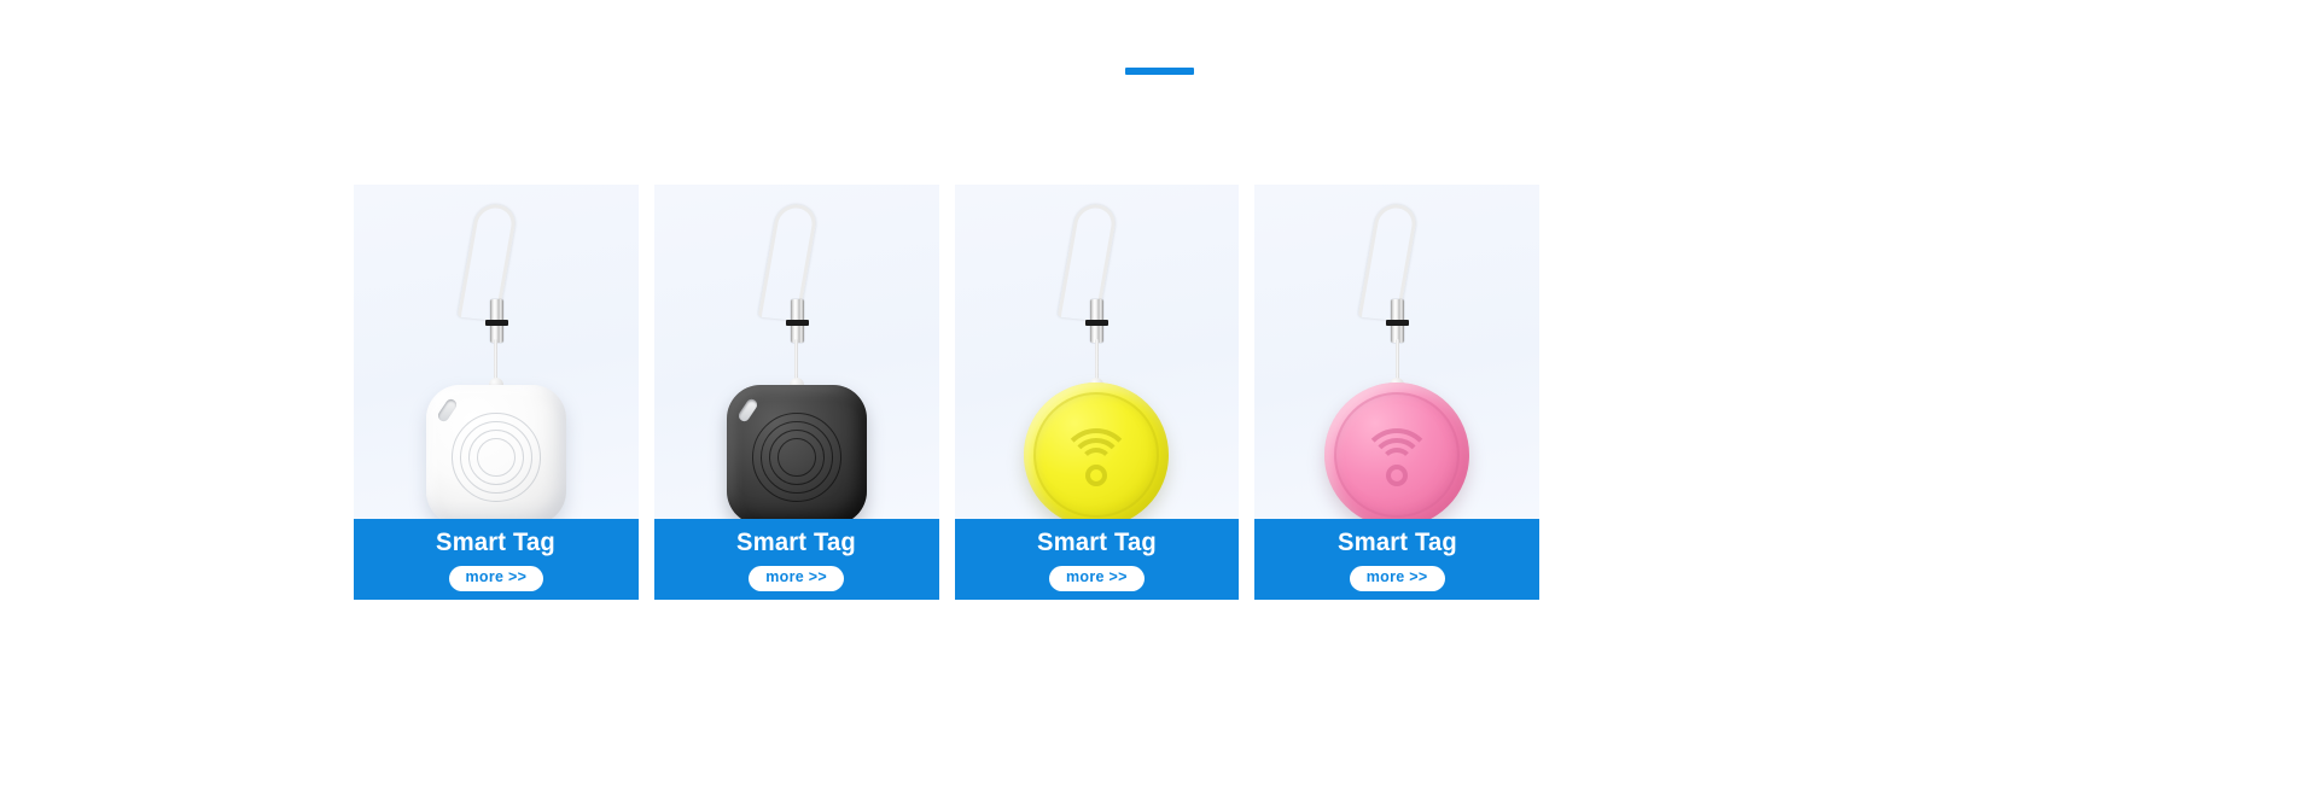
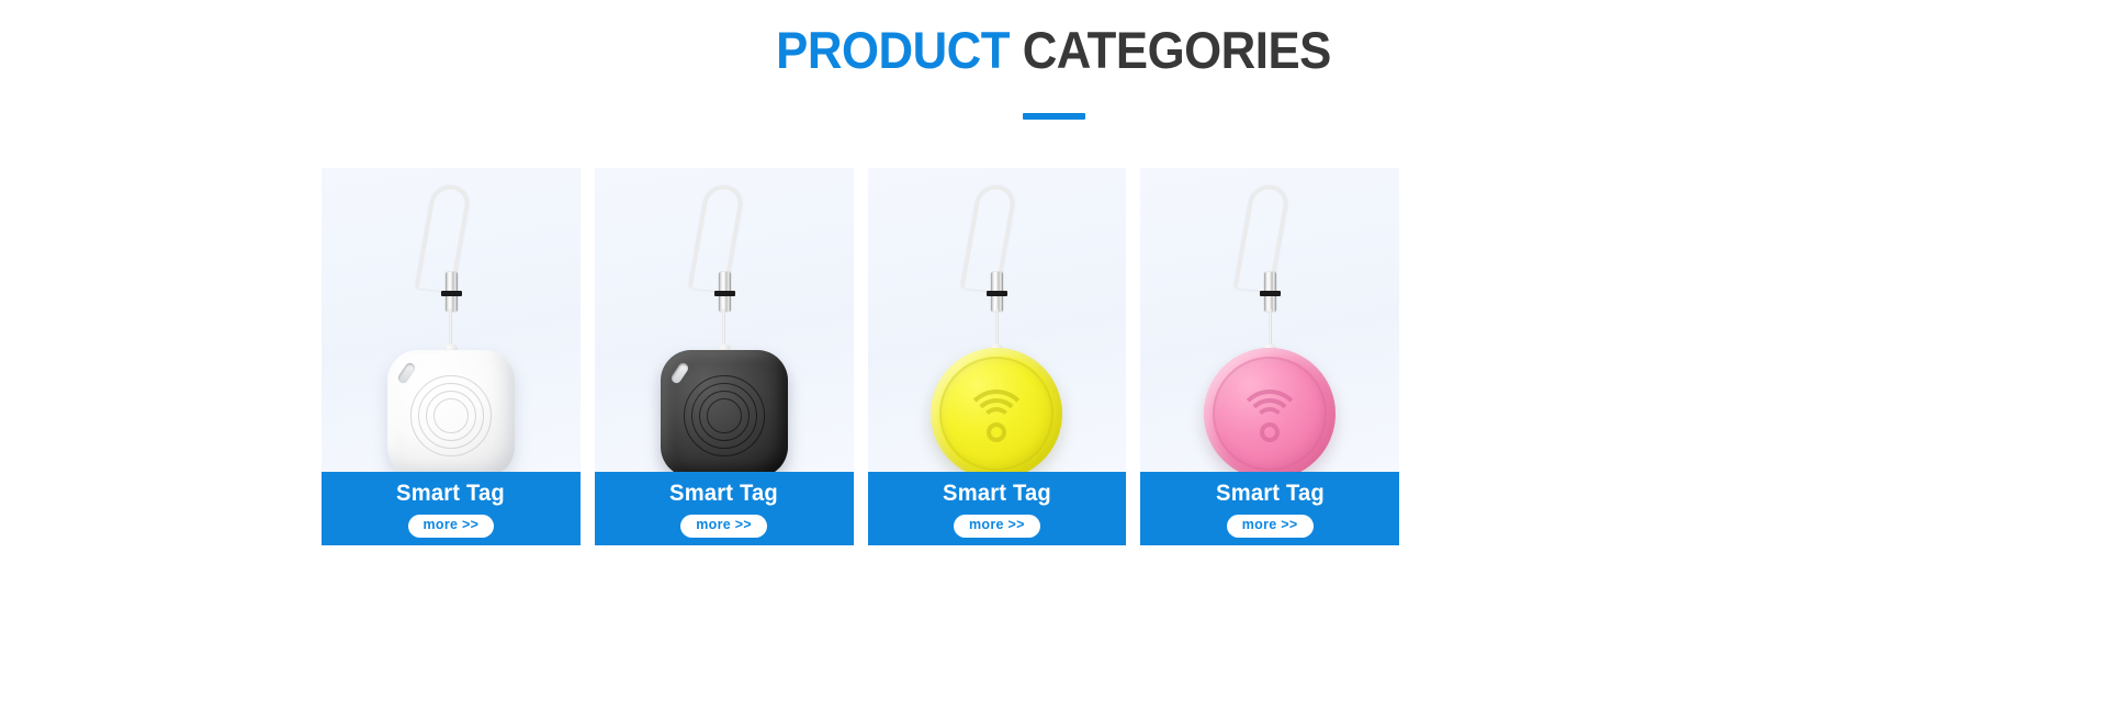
+ PRODUCT CATEGORIES
  Smart Tag
  more >>
  Smart Tag
  more >>
  Smart Tag
  more >>
  Smart Tag
  more >>
